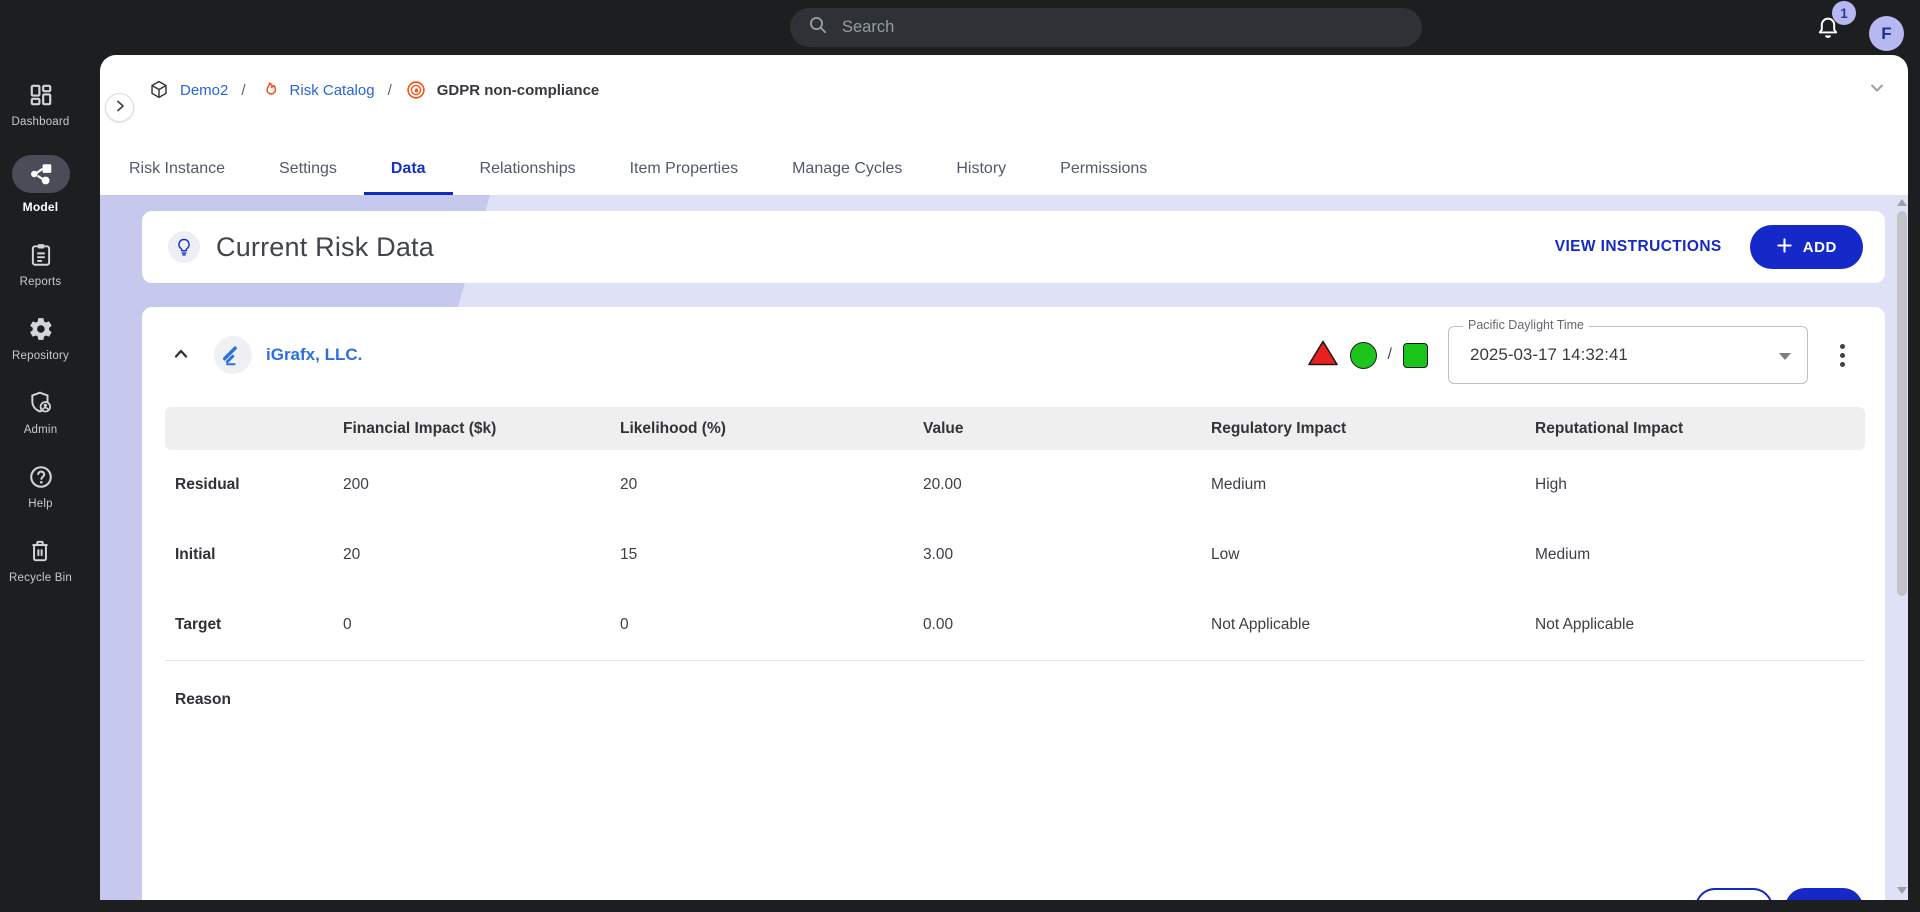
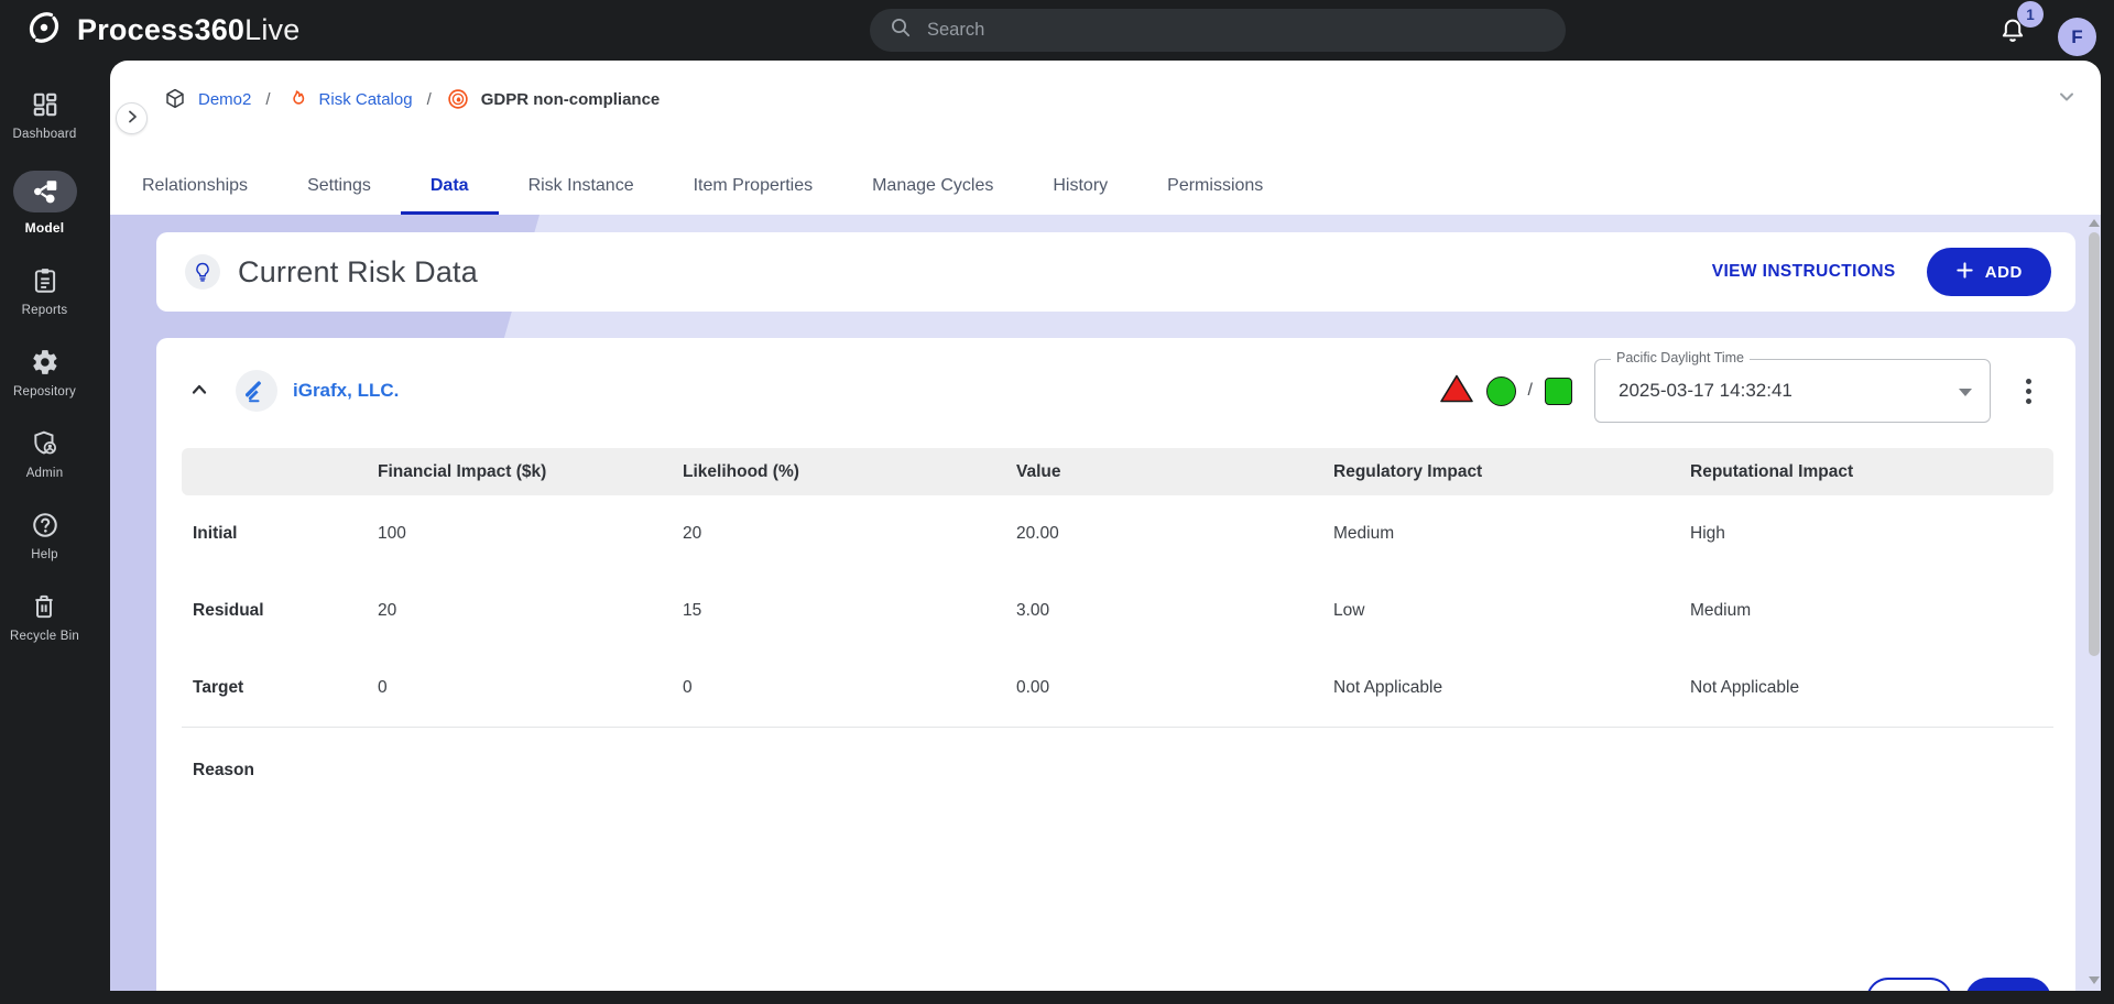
+ Process360Live
  Search
  1
  F
  Dashboard
  Model
  Reports
  Repository
  Admin
  Help
  Recycle Bin
  Demo2
  /
  Risk Catalog
  /
  GDPR non-compliance
- Risk Instance
+ Relationships
  Settings
  Data
- Relationships
+ Risk Instance
  Item Properties
  Manage Cycles
  History
  Permissions
  Current Risk Data
  VIEW INSTRUCTIONS
  ADD
  iGrafx, LLC.
  /
  Pacific Daylight Time
  2025-03-17 14:32:41
  Financial Impact ($k)
  Likelihood (%)
  Value
  Regulatory Impact
  Reputational Impact
- Residual
+ Initial
- 200
+ 100
  20
  20.00
  Medium
  High
- Initial
+ Residual
  20
  15
  3.00
  Low
  Medium
  Target
  0
  0
  0.00
  Not Applicable
  Not Applicable
  Reason
